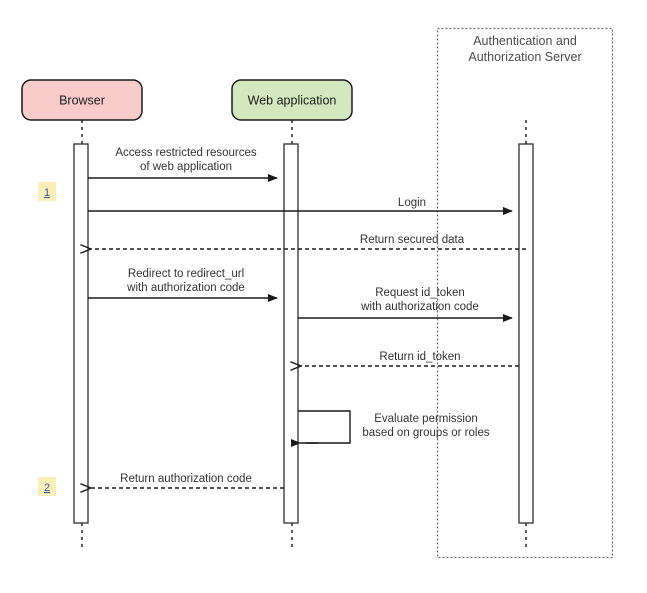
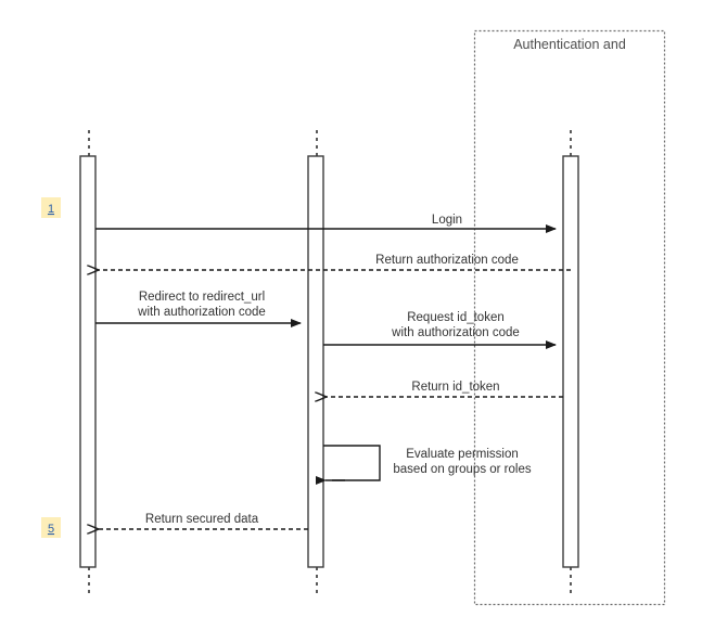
  Authentication and
- Authorization Server
- Access restricted resources
- of web application
  Login
- Return secured data
+ Return authorization code
  Redirect to redirect_url
  with authorization code
  Request id_token
  with authorization code
  Return id_token
  Evaluate permission
  based on groups or roles
- Return authorization code
+ Return secured data
- Browser
- Web application
  1
- 2
+ 5
